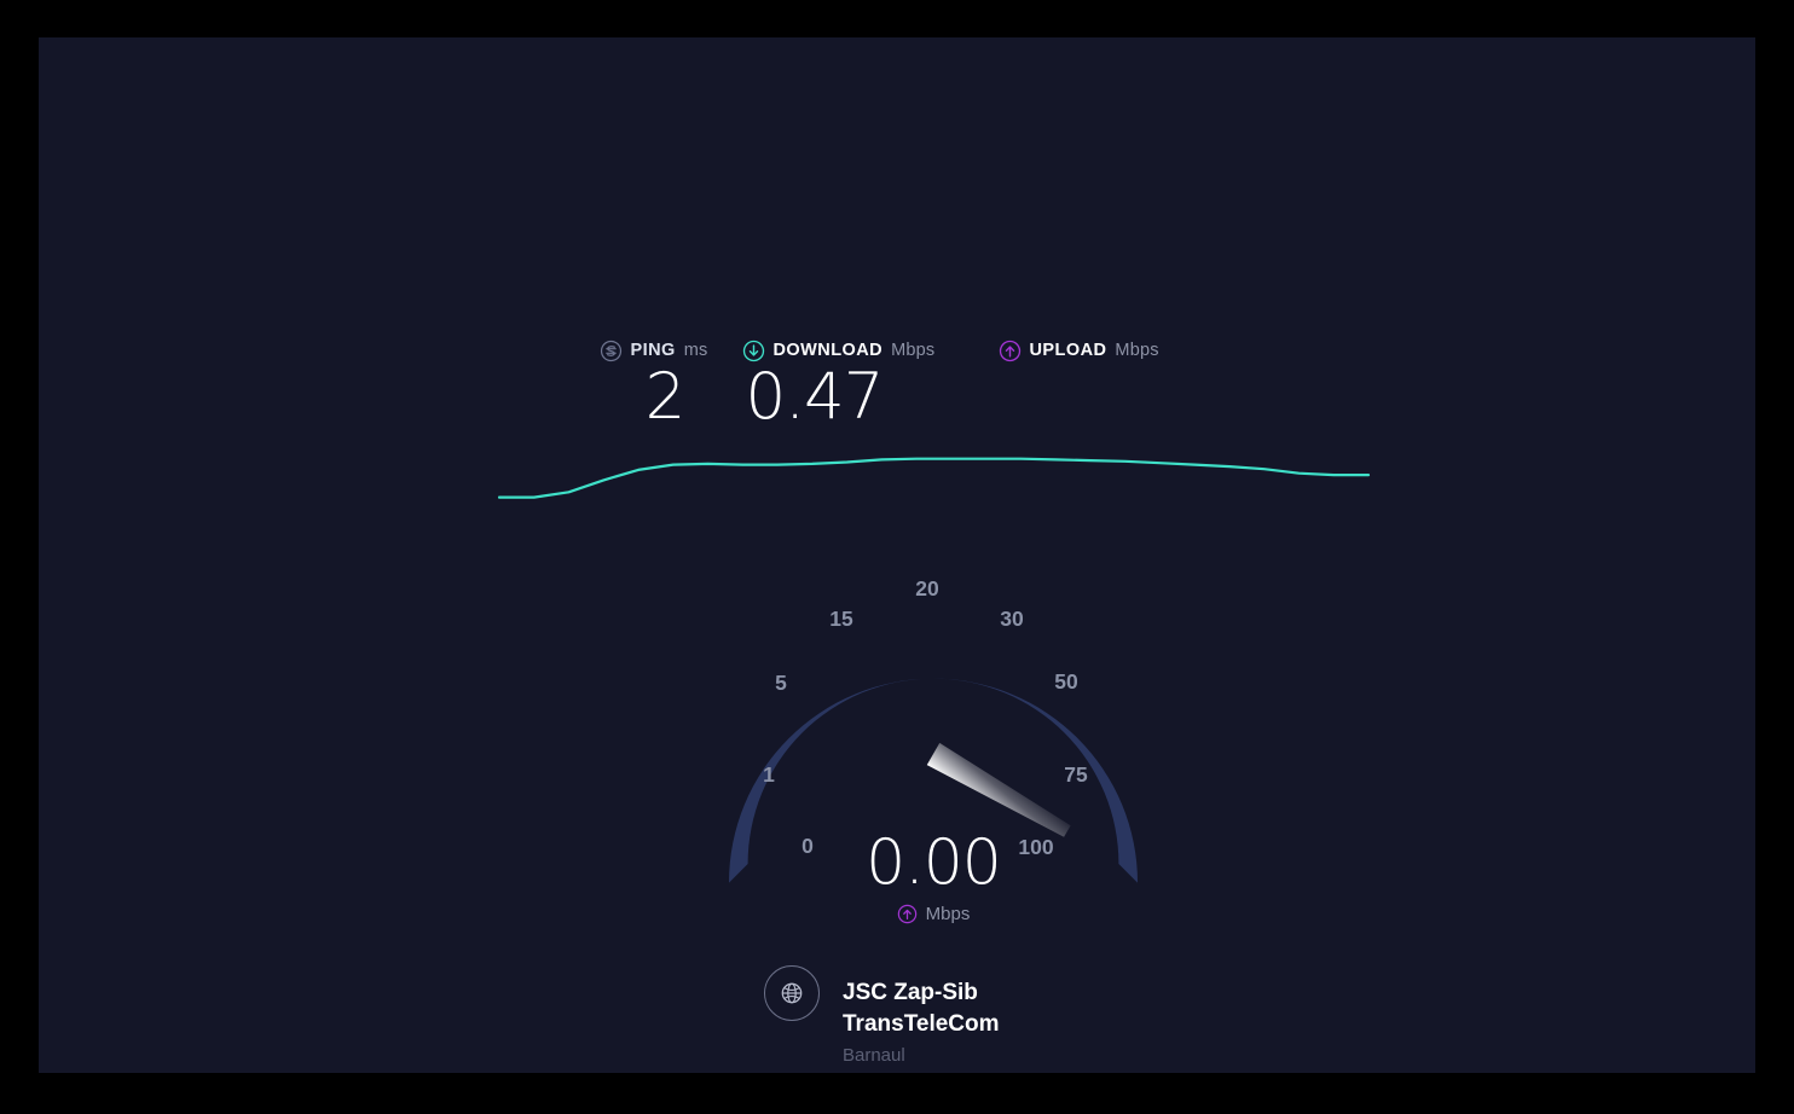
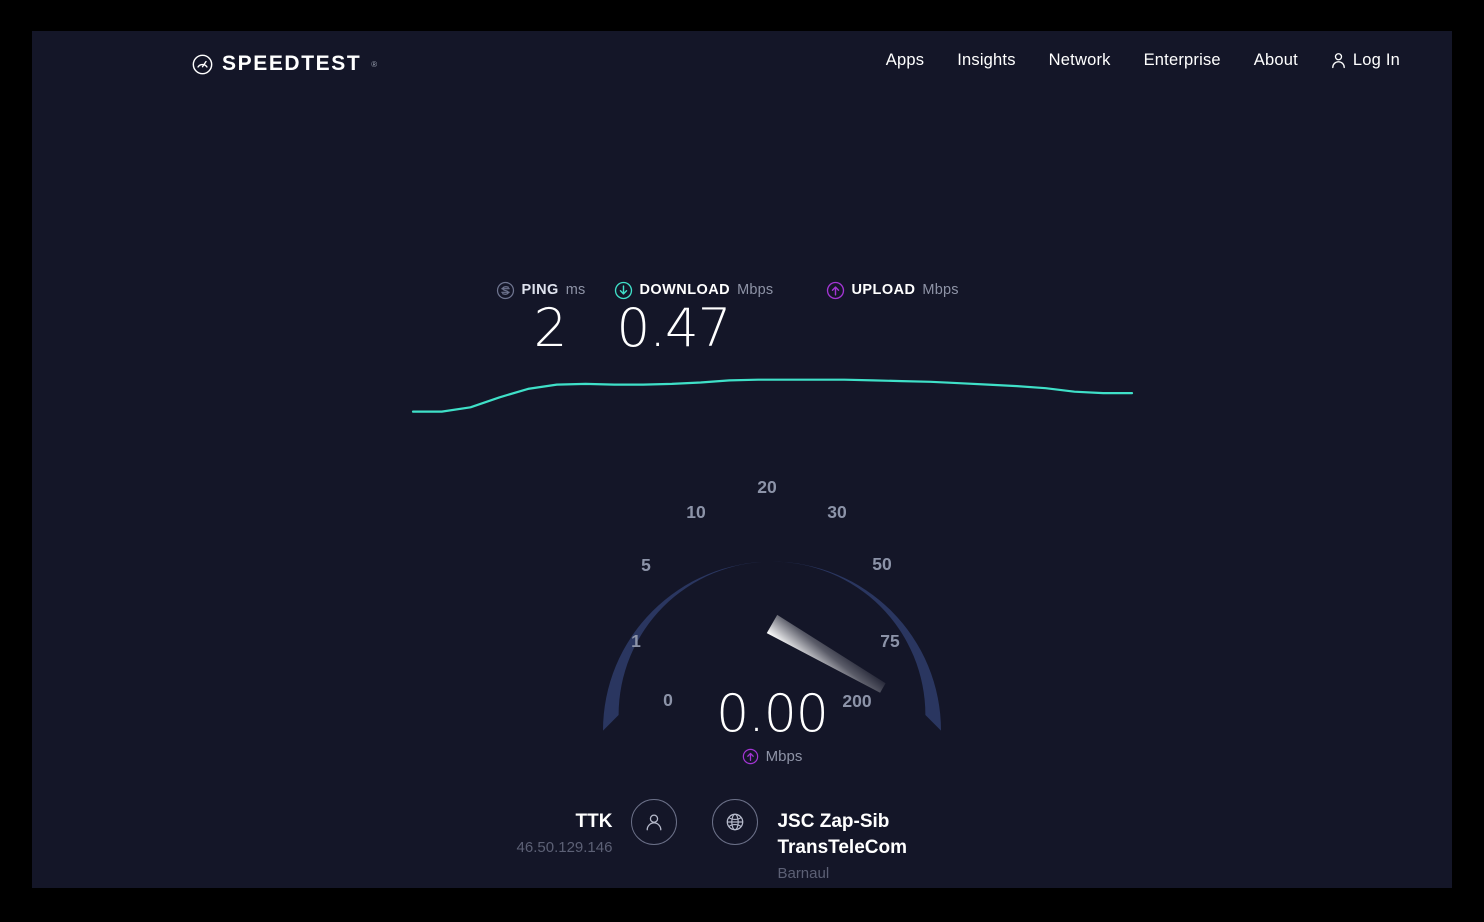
+ SPEEDTEST
+ ®
+ Apps
+ Insights
+ Network
+ Enterprise
+ About
+ Log In
  PING
  ms
  2
  DOWNLOAD
  Mbps
  0.47
  UPLOAD
  Mbps
  0
  1
  5
- 15
+ 10
  20
  30
  50
  75
- 100
+ 200
  0.00
  Mbps
+ TTK
+ 46.50.129.146
  JSC Zap-Sib TransTeleCom
  Barnaul
